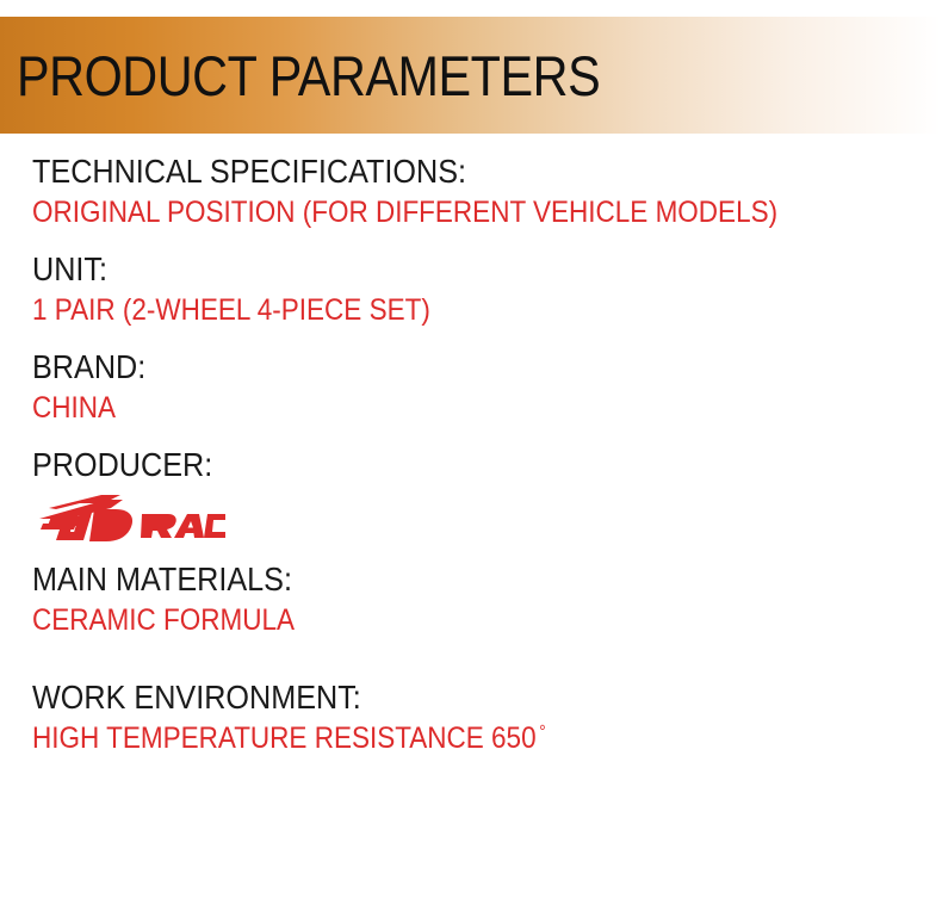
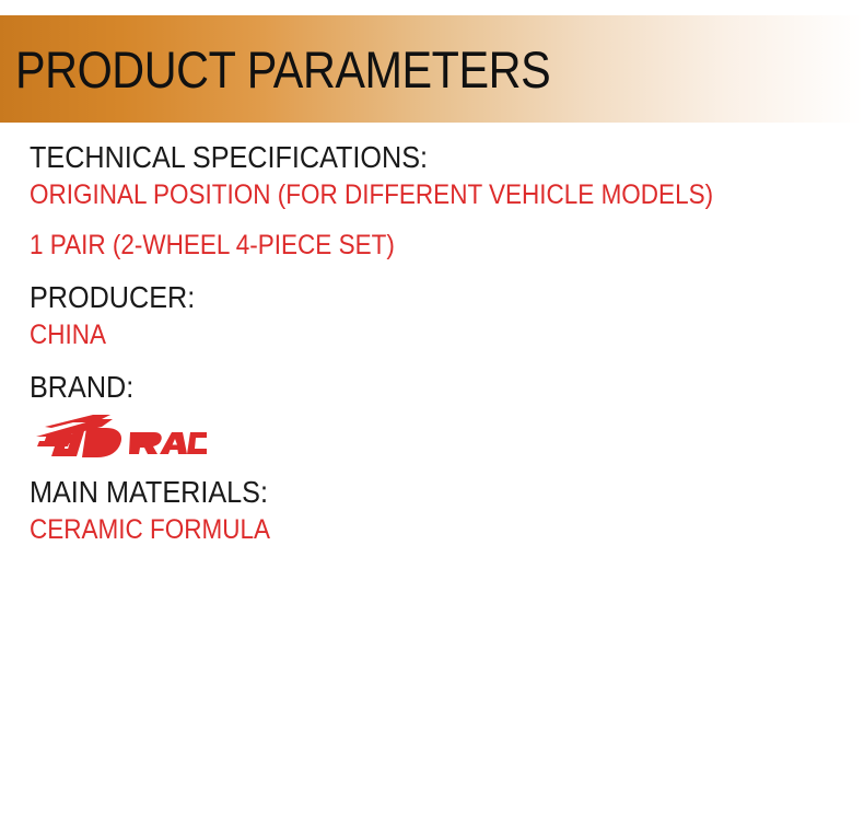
  PRODUCT PARAMETERS
  TECHNICAL SPECIFICATIONS:
  ORIGINAL POSITION (FOR DIFFERENT VEHICLE MODELS)
- UNIT:
  1 PAIR (2-WHEEL 4-PIECE SET)
- BRAND:
+ PRODUCER:
  CHINA
- PRODUCER:
+ BRAND:
  MAIN MATERIALS:
  CERAMIC FORMULA
- WORK ENVIRONMENT:
- HIGH TEMPERATURE RESISTANCE 650 °
